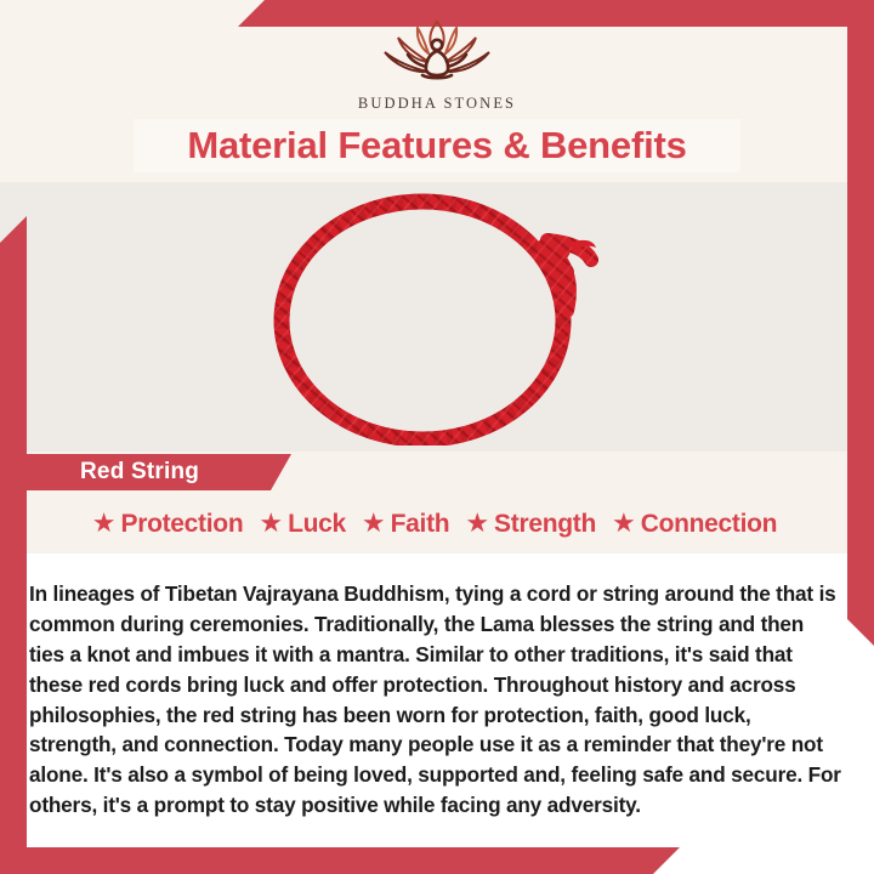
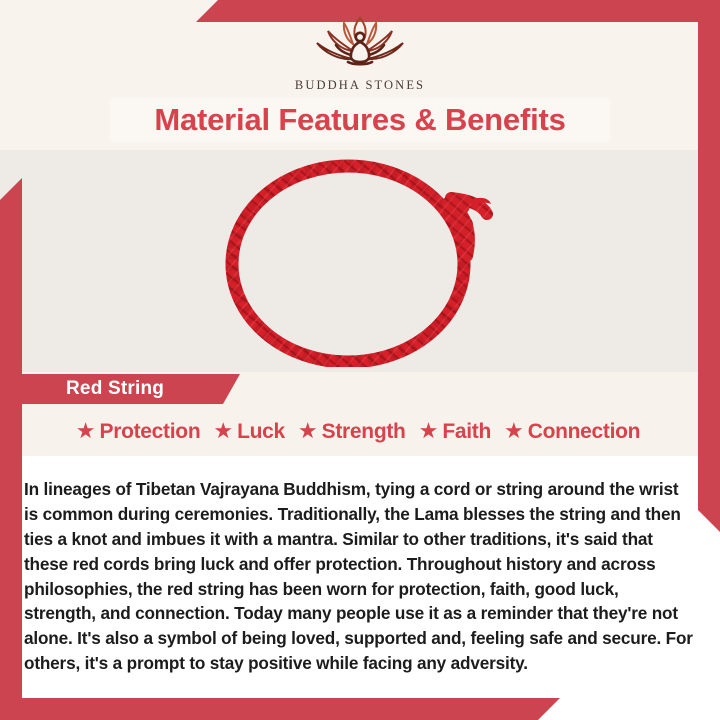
  BUDDHA STONES
  Material Features & Benefits
  Red String
  ★
  Protection
  ★
  Luck
  ★
- Faith
+ Strength
  ★
- Strength
+ Faith
  ★
  Connection
- In lineages of Tibetan Vajrayana Buddhism, tying a cord or string around the that is common during ceremonies. Traditionally, the Lama blesses the string and then ties a knot and imbues it with a mantra. Similar to other traditions, it's said that these red cords bring luck and offer protection. Throughout history and across philosophies, the red string has been worn for protection, faith, good luck, strength, and connection. Today many people use it as a reminder that they're not alone. It's also a symbol of being loved, supported and, feeling safe and secure. For others, it's a prompt to stay positive while facing any adversity.
+ In lineages of Tibetan Vajrayana Buddhism, tying a cord or string around the wrist is common during ceremonies. Traditionally, the Lama blesses the string and then ties a knot and imbues it with a mantra. Similar to other traditions, it's said that these red cords bring luck and offer protection. Throughout history and across philosophies, the red string has been worn for protection, faith, good luck, strength, and connection. Today many people use it as a reminder that they're not alone. It's also a symbol of being loved, supported and, feeling safe and secure. For others, it's a prompt to stay positive while facing any adversity.
